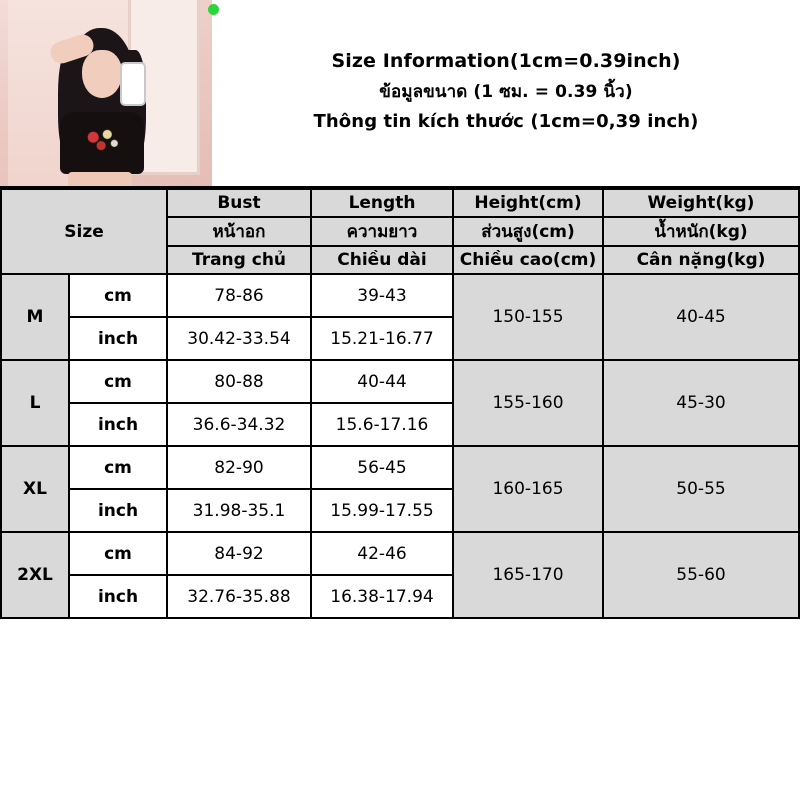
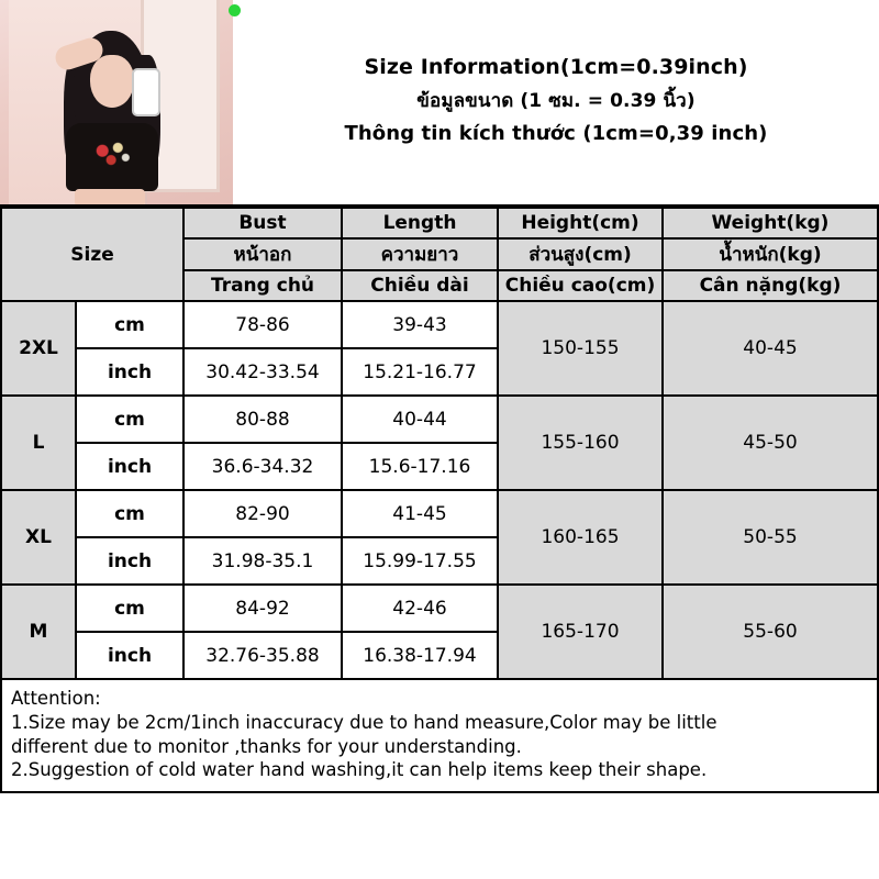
  Size Information(1cm=0.39inch)
  ข้อมูลขนาด (1 ซม. = 0.39 นิ้ว)
  Thông tin kích thước (1cm=0,39 inch)
  Size	Bust	Length	Height(cm)	Weight(kg)
  หน้าอก	ความยาว	ส่วนสูง(cm)	น้ำหนัก(kg)
  Trang chủ	Chiều dài	Chiều cao(cm)	Cân nặng(kg)
- M	cm	78-86	39-43	150-155	40-45
+ 2XL	cm	78-86	39-43	150-155	40-45
  inch	30.42-33.54	15.21-16.77
- L	cm	80-88	40-44	155-160	45-30
+ L	cm	80-88	40-44	155-160	45-50
  inch	36.6-34.32	15.6-17.16
- XL	cm	82-90	56-45	160-165	50-55
+ XL	cm	82-90	41-45	160-165	50-55
  inch	31.98-35.1	15.99-17.55
- 2XL	cm	84-92	42-46	165-170	55-60
+ M	cm	84-92	42-46	165-170	55-60
  inch	32.76-35.88	16.38-17.94
+ Attention:
+ 1.Size may be 2cm/1inch inaccuracy due to hand measure,Color may be little
+ different due to monitor ,thanks for your understanding.
+ 2.Suggestion of cold water hand washing,it can help items keep their shape.
